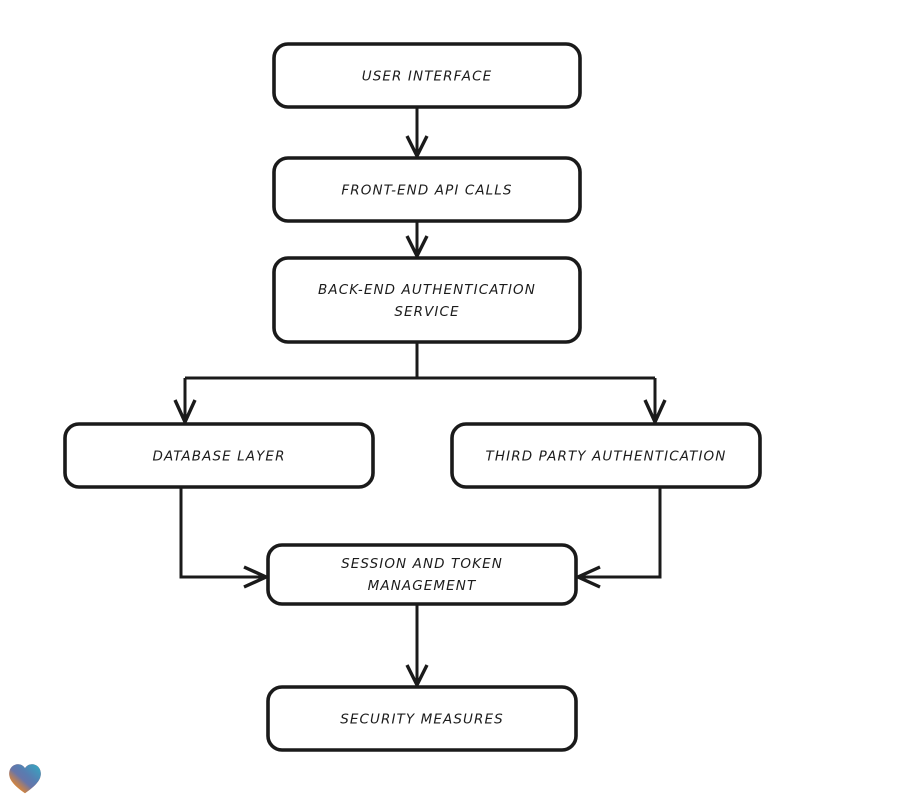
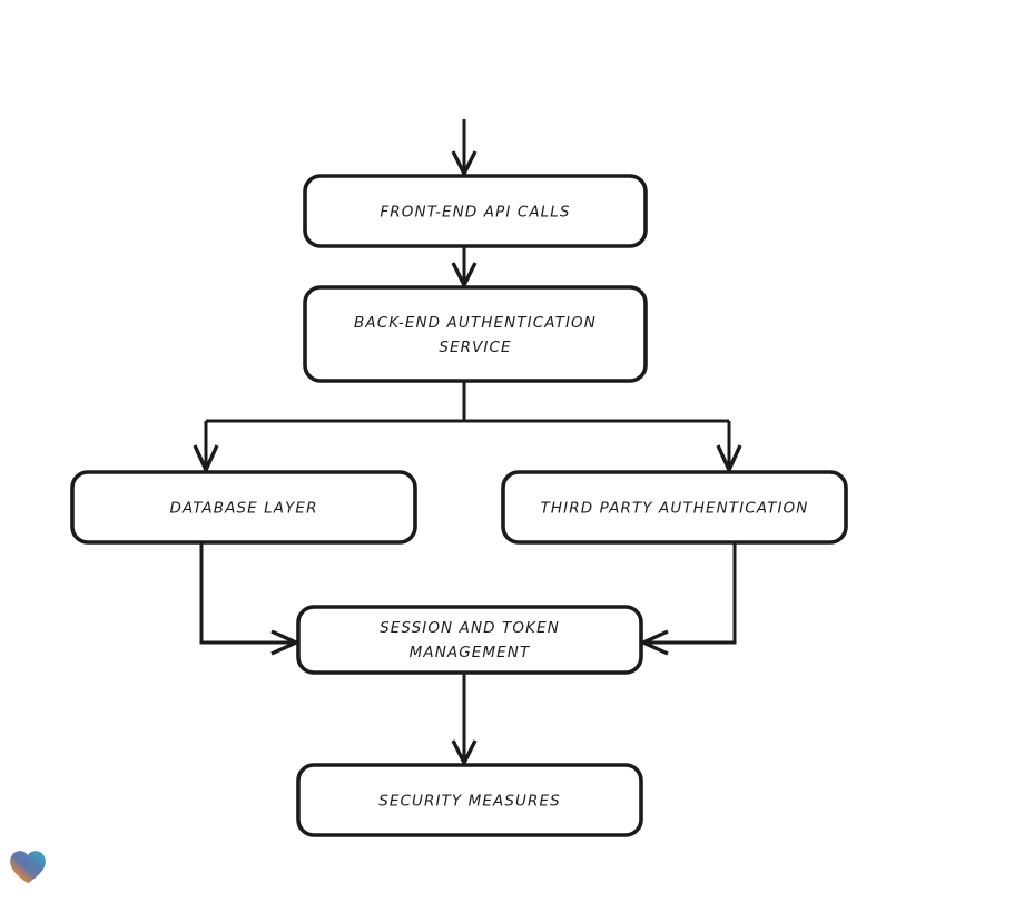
- USER INTERFACE
  FRONT-END API CALLS
  BACK-END AUTHENTICATION
  SERVICE
  DATABASE LAYER
  THIRD PARTY AUTHENTICATION
  SESSION AND TOKEN
  MANAGEMENT
  SECURITY MEASURES
